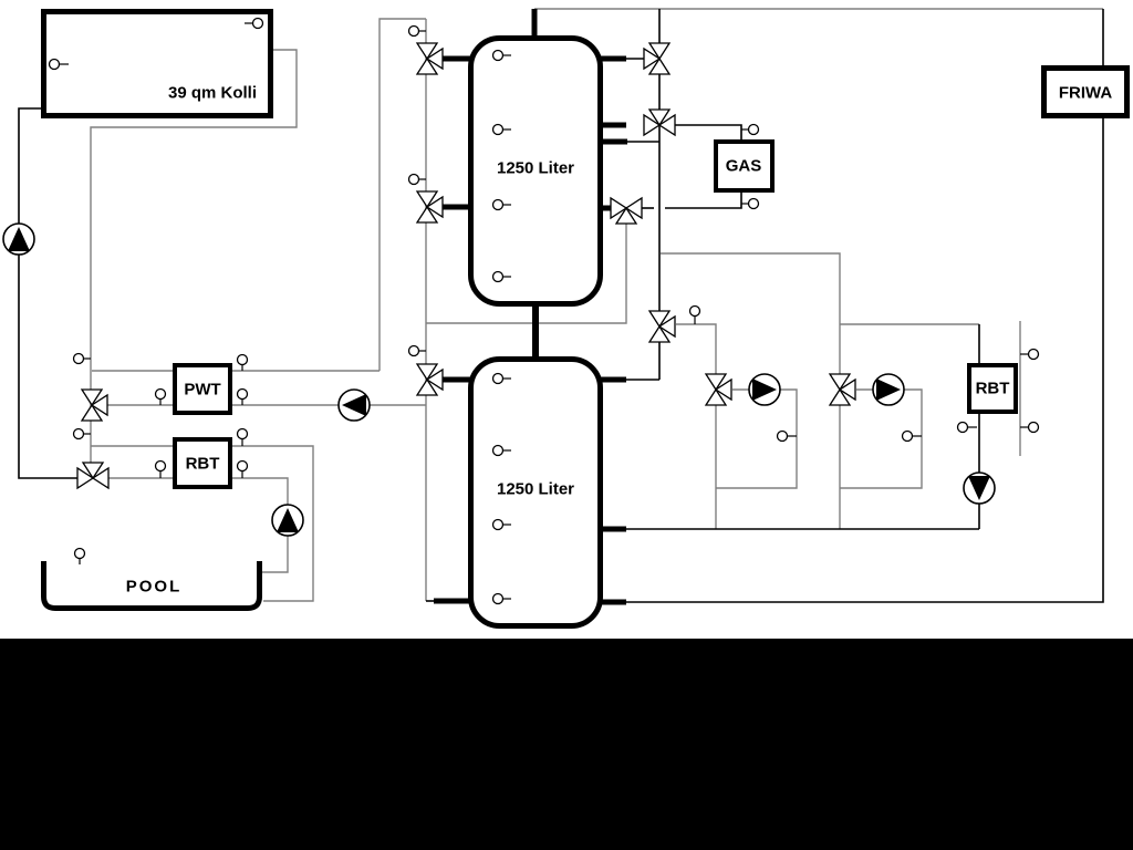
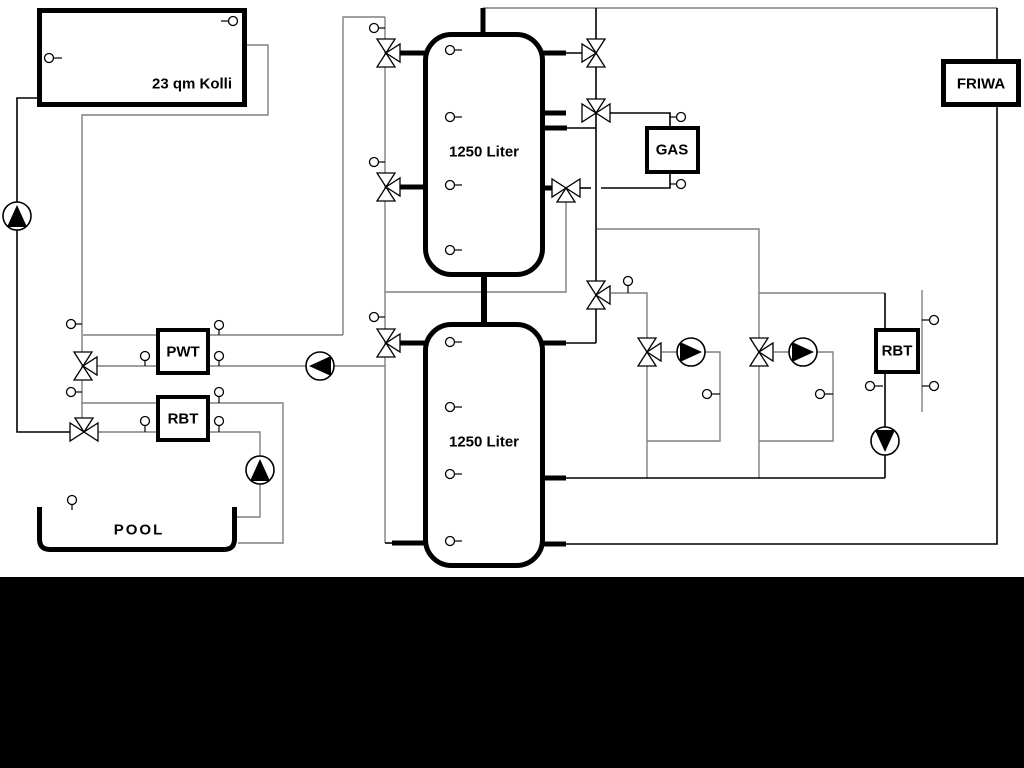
- 39 qm Kolli
+ 23 qm Kolli
  1250 Liter
  1250 Liter
  PWT
  RBT
  GAS
  FRIWA
  RBT
  POOL
